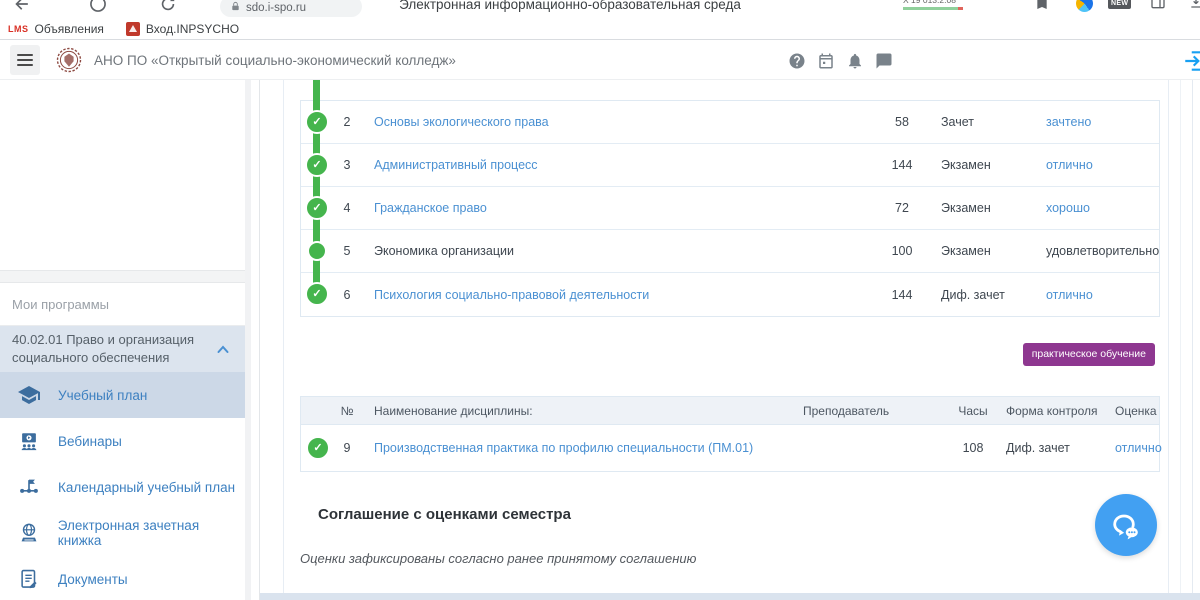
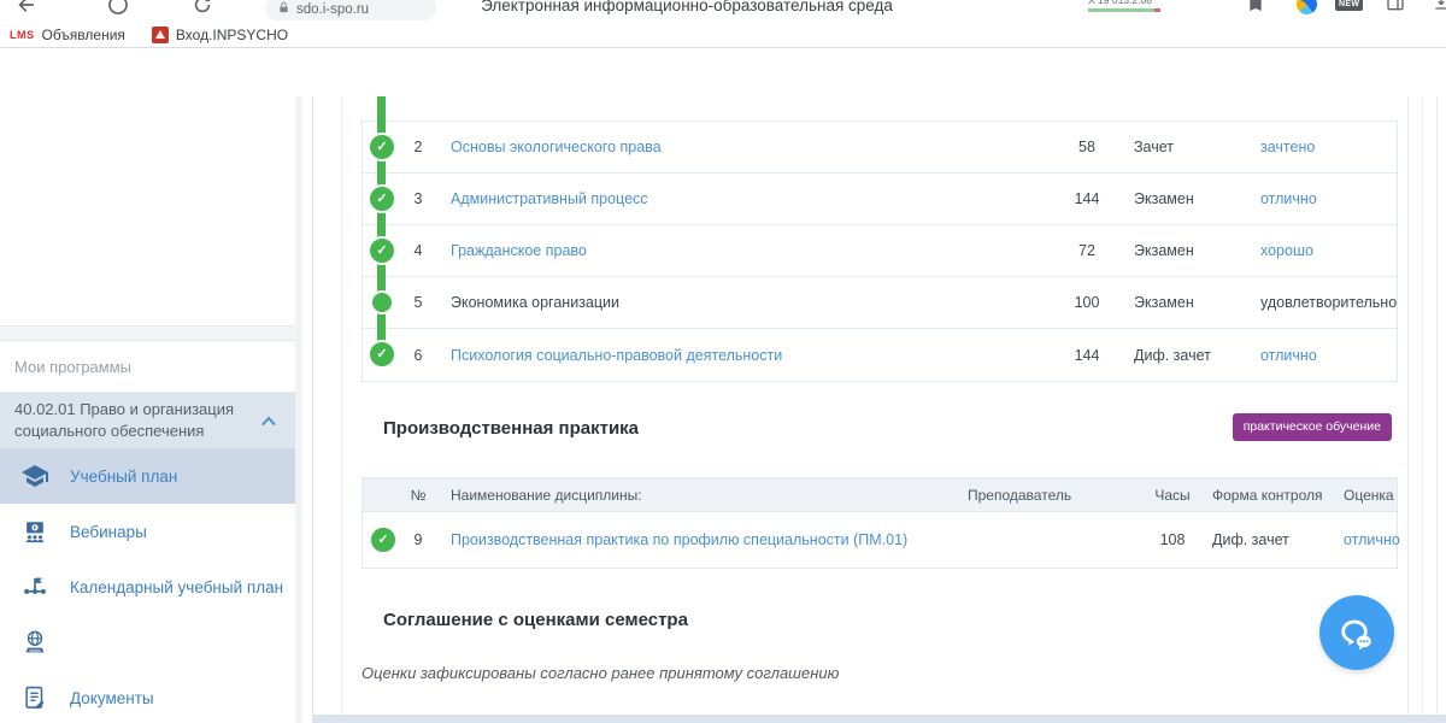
  sdo.i-spo.ru
  Электронная информационно-образовательная среда
  Х 19 013.2.08
  LMS
  Объявления
  Вход.INPSYCHO
- АНО ПО «Открытый социально-экономический колледж»
  Мои программы
  40.02.01 Право и организация социального обеспечения
  Учебный план
  Вебинары
  Календарный учебный план
- Электронная зачетная книжка
  Документы
  2
  Основы экологического права
  58
  Зачет
  зачтено
  3
  Административный процесс
  144
  Экзамен
  отлично
  4
  Гражданское право
  72
  Экзамен
  хорошо
  5
  Экономика организации
  100
  Экзамен
  удовлетворительно
  6
  Психология социально-правовой деятельности
  144
  Диф. зачет
  отлично
+ Производственная практика
  практическое обучение
  №
  Наименование дисциплины:
  Преподаватель
  Часы
  Форма контроля
  Оценка
  9
  Производственная практика по профилю специальности (ПМ.01)
  108
  Диф. зачет
  отлично
  Соглашение с оценками семестра
  Оценки зафиксированы согласно ранее принятому соглашению
